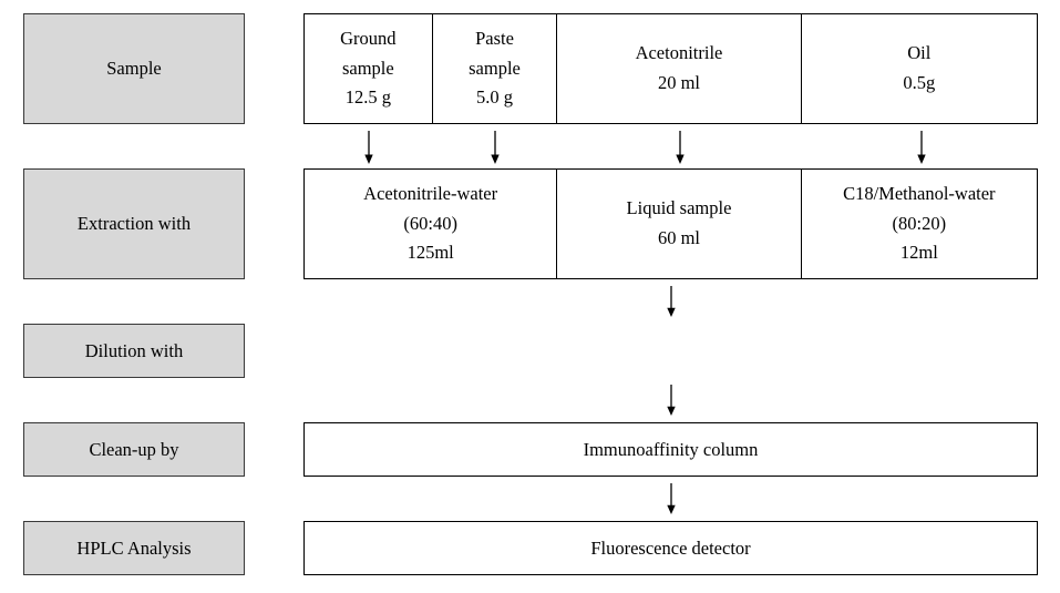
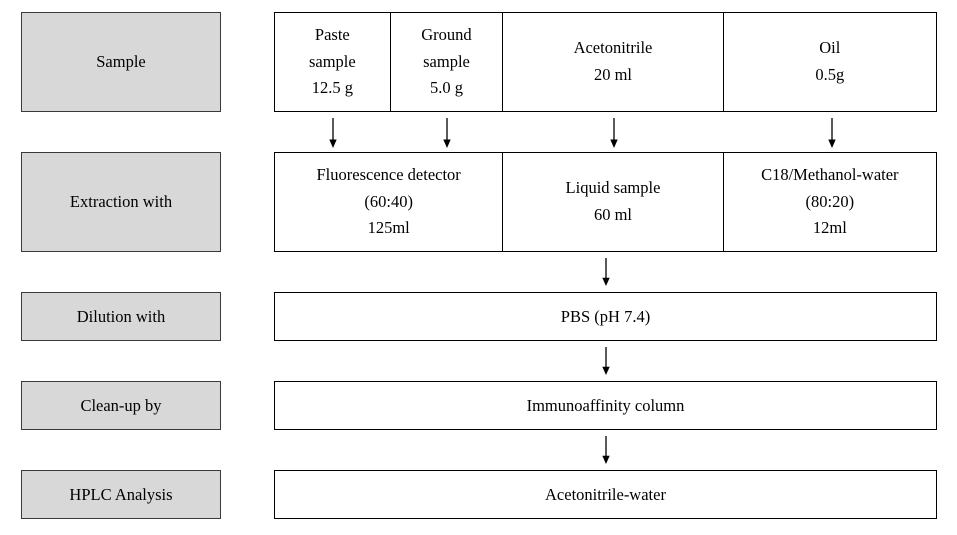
  Sample
- Ground
+ Paste
  sample
  12.5 g
- Paste
+ Ground
  sample
  5.0 g
  Acetonitrile
  20 ml
  Oil
  0.5g
  Extraction with
- Acetonitrile-water
+ Fluorescence detector
  (60:40)
  125ml
  Liquid sample
  60 ml
  C18/Methanol-water
  (80:20)
  12ml
  Dilution with
+ PBS (pH 7.4)
  Clean-up by
  Immunoaffinity column
  HPLC Analysis
- Fluorescence detector
+ Acetonitrile-water
